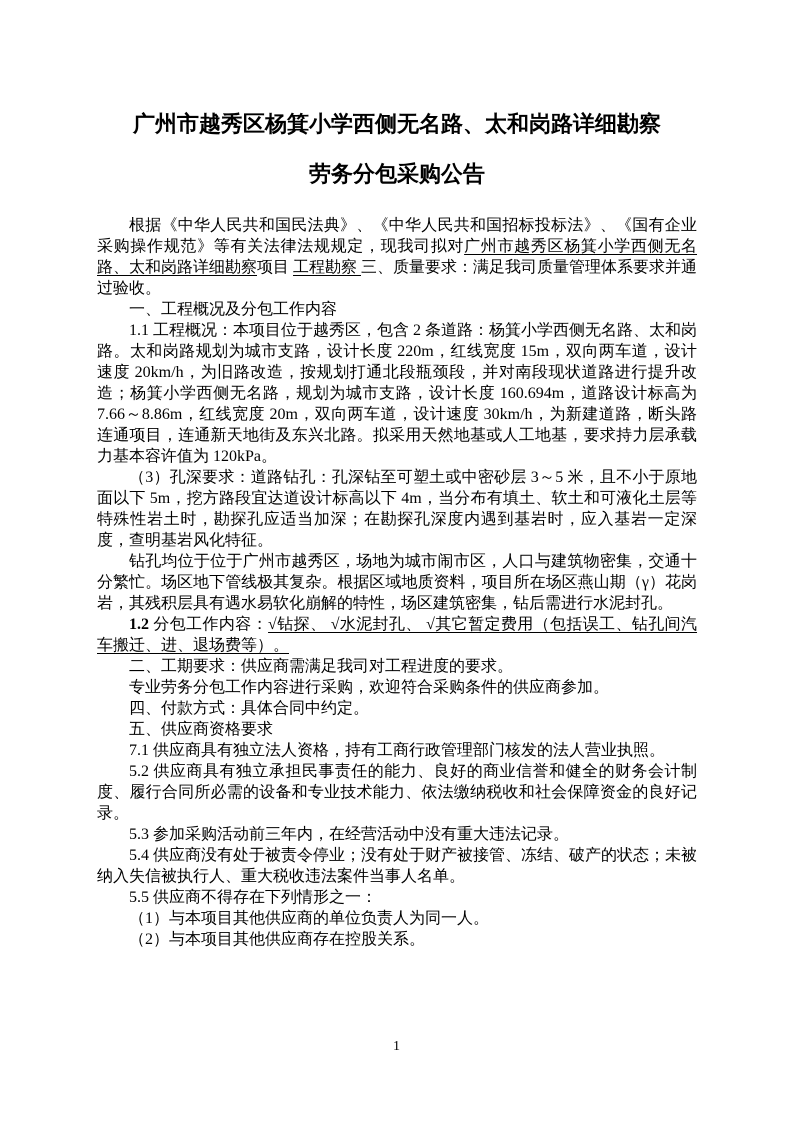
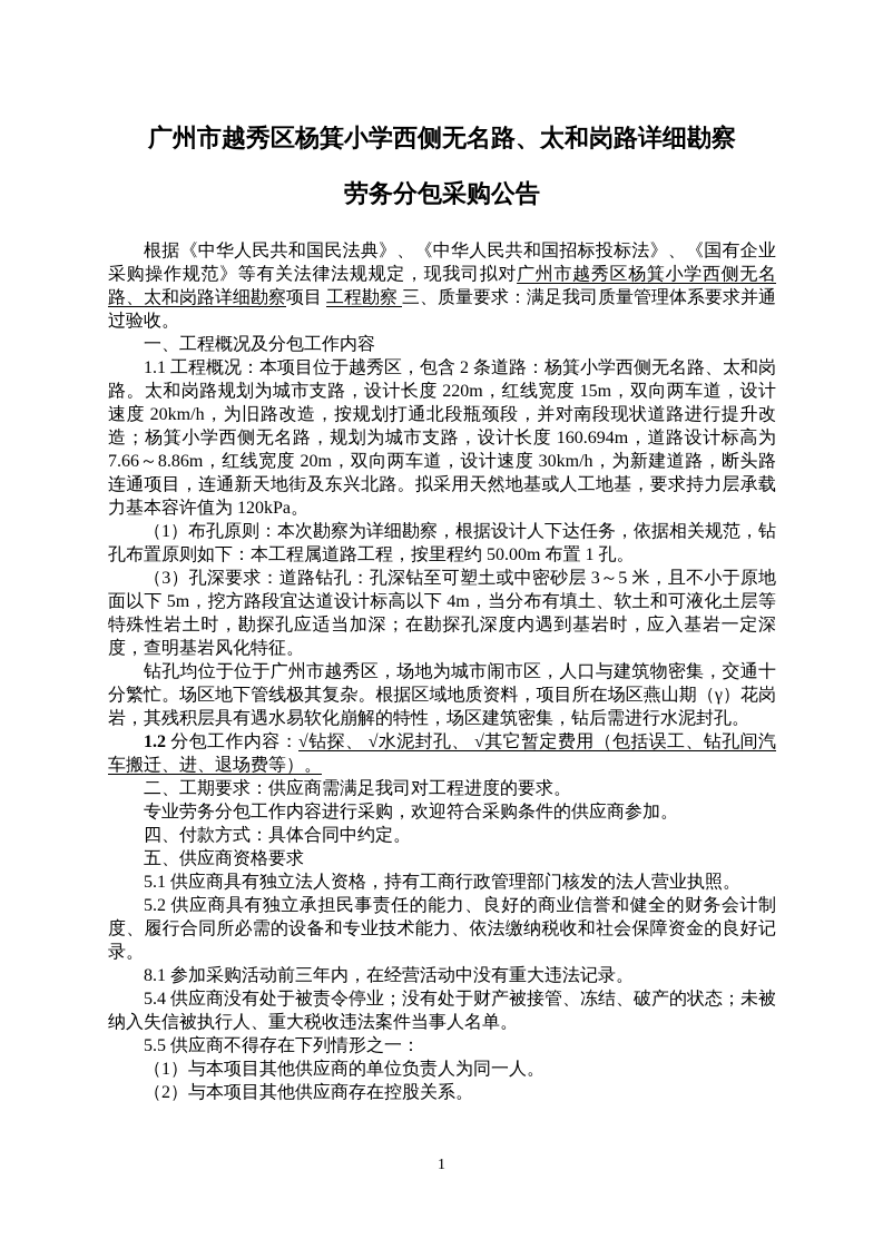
  广州市越秀区杨箕小学西侧无名路、太和岗路详细勘察
  劳务分包采购公告
  根据《中华人民共和国民法典》、《中华人民共和国招标投标法》、《国有企业采购操作规范》等有关法律法规规定，现我司拟对广州市越秀区杨箕小学西侧无名路、太和岗路详细勘察项目 工程勘察 三、质量要求：满足我司质量管理体系要求并通过验收。
  一、工程概况及分包工作内容
  1.1 工程概况：本项目位于越秀区，包含 2 条道路：杨箕小学西侧无名路、太和岗路。太和岗路规划为城市支路，设计长度 220m，红线宽度 15m，双向两车道，设计速度 20km/h，为旧路改造，按规划打通北段瓶颈段，并对南段现状道路进行提升改造；杨箕小学西侧无名路，规划为城市支路，设计长度 160.694m，道路设计标高为 7.66～8.86m，红线宽度 20m，双向两车道，设计速度 30km/h，为新建道路，断头路连通项目，连通新天地街及东兴北路。拟采用天然地基或人工地基，要求持力层承载力基本容许值为 120kPa。
+ （1）布孔原则：本次勘察为详细勘察，根据设计人下达任务，依据相关规范，钻孔布置原则如下：本工程属道路工程，按里程约 50.00m 布置 1 孔。
  （3）孔深要求：道路钻孔：孔深钻至可塑土或中密砂层 3～5 米，且不小于原地面以下 5m，挖方路段宜达道设计标高以下 4m，当分布有填土、软土和可液化土层等特殊性岩土时，勘探孔应适当加深；在勘探孔深度内遇到基岩时，应入基岩一定深度，查明基岩风化特征。
  钻孔均位于位于广州市越秀区，场地为城市闹市区，人口与建筑物密集，交通十分繁忙。场区地下管线极其复杂。根据区域地质资料，项目所在场区燕山期（γ）花岗岩，其残积层具有遇水易软化崩解的特性，场区建筑密集，钻后需进行水泥封孔。
  1.2 分包工作内容：√钻探、 √水泥封孔、 √其它暂定费用（包括误工、钻孔间汽车搬迁、进、退场费等）。
  二、工期要求：供应商需满足我司对工程进度的要求。
  专业劳务分包工作内容进行采购，欢迎符合采购条件的供应商参加。
  四、付款方式：具体合同中约定。
  五、供应商资格要求
- 7.1 供应商具有独立法人资格，持有工商行政管理部门核发的法人营业执照。
+ 5.1 供应商具有独立法人资格，持有工商行政管理部门核发的法人营业执照。
  5.2 供应商具有独立承担民事责任的能力、良好的商业信誉和健全的财务会计制度、履行合同所必需的设备和专业技术能力、依法缴纳税收和社会保障资金的良好记录。
- 5.3 参加采购活动前三年内，在经营活动中没有重大违法记录。
+ 8.1 参加采购活动前三年内，在经营活动中没有重大违法记录。
  5.4 供应商没有处于被责令停业；没有处于财产被接管、冻结、破产的状态；未被纳入失信被执行人、重大税收违法案件当事人名单。
  5.5 供应商不得存在下列情形之一：
  （1）与本项目其他供应商的单位负责人为同一人。
  （2）与本项目其他供应商存在控股关系。
  1
